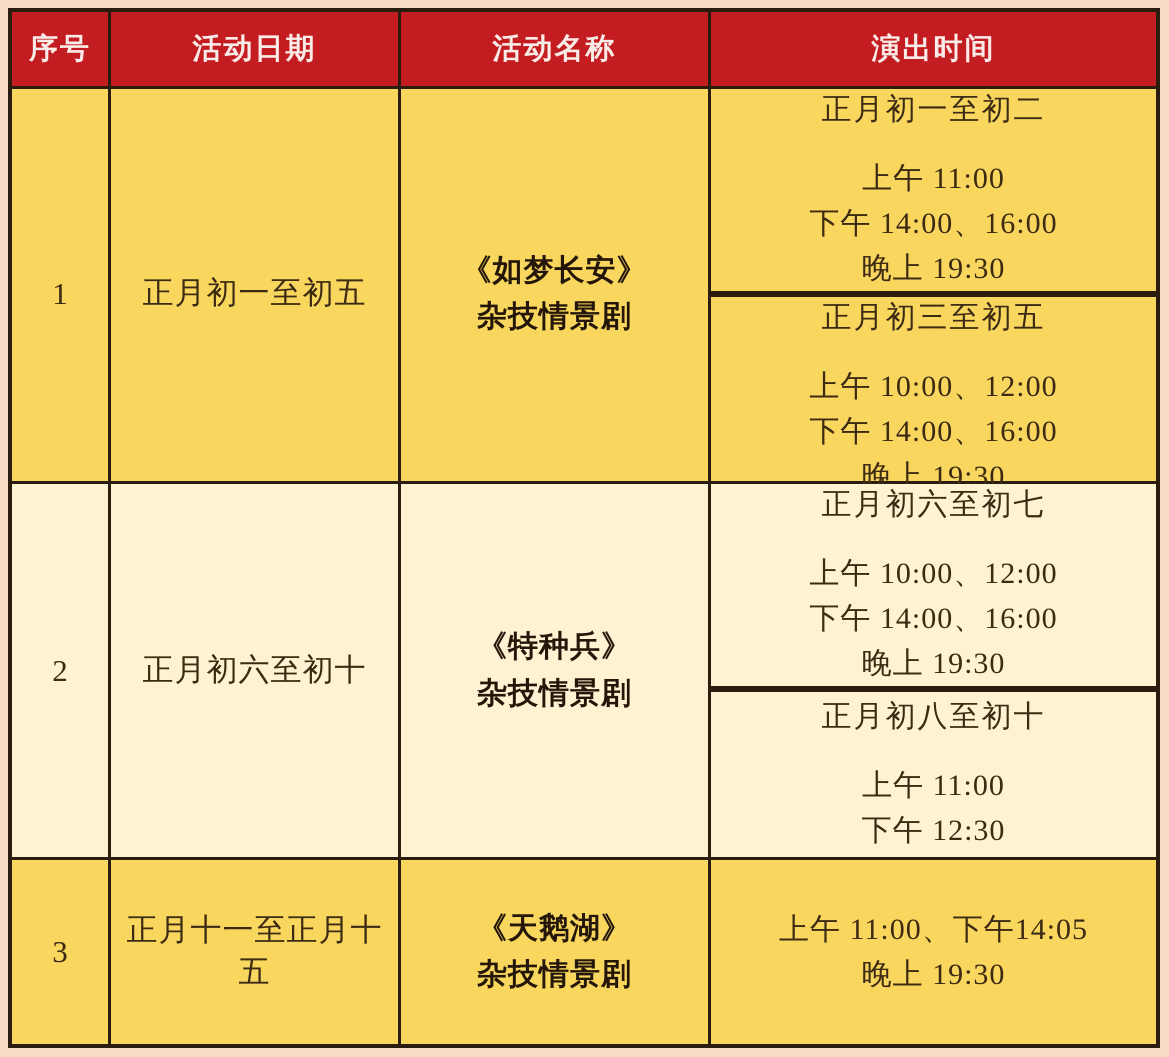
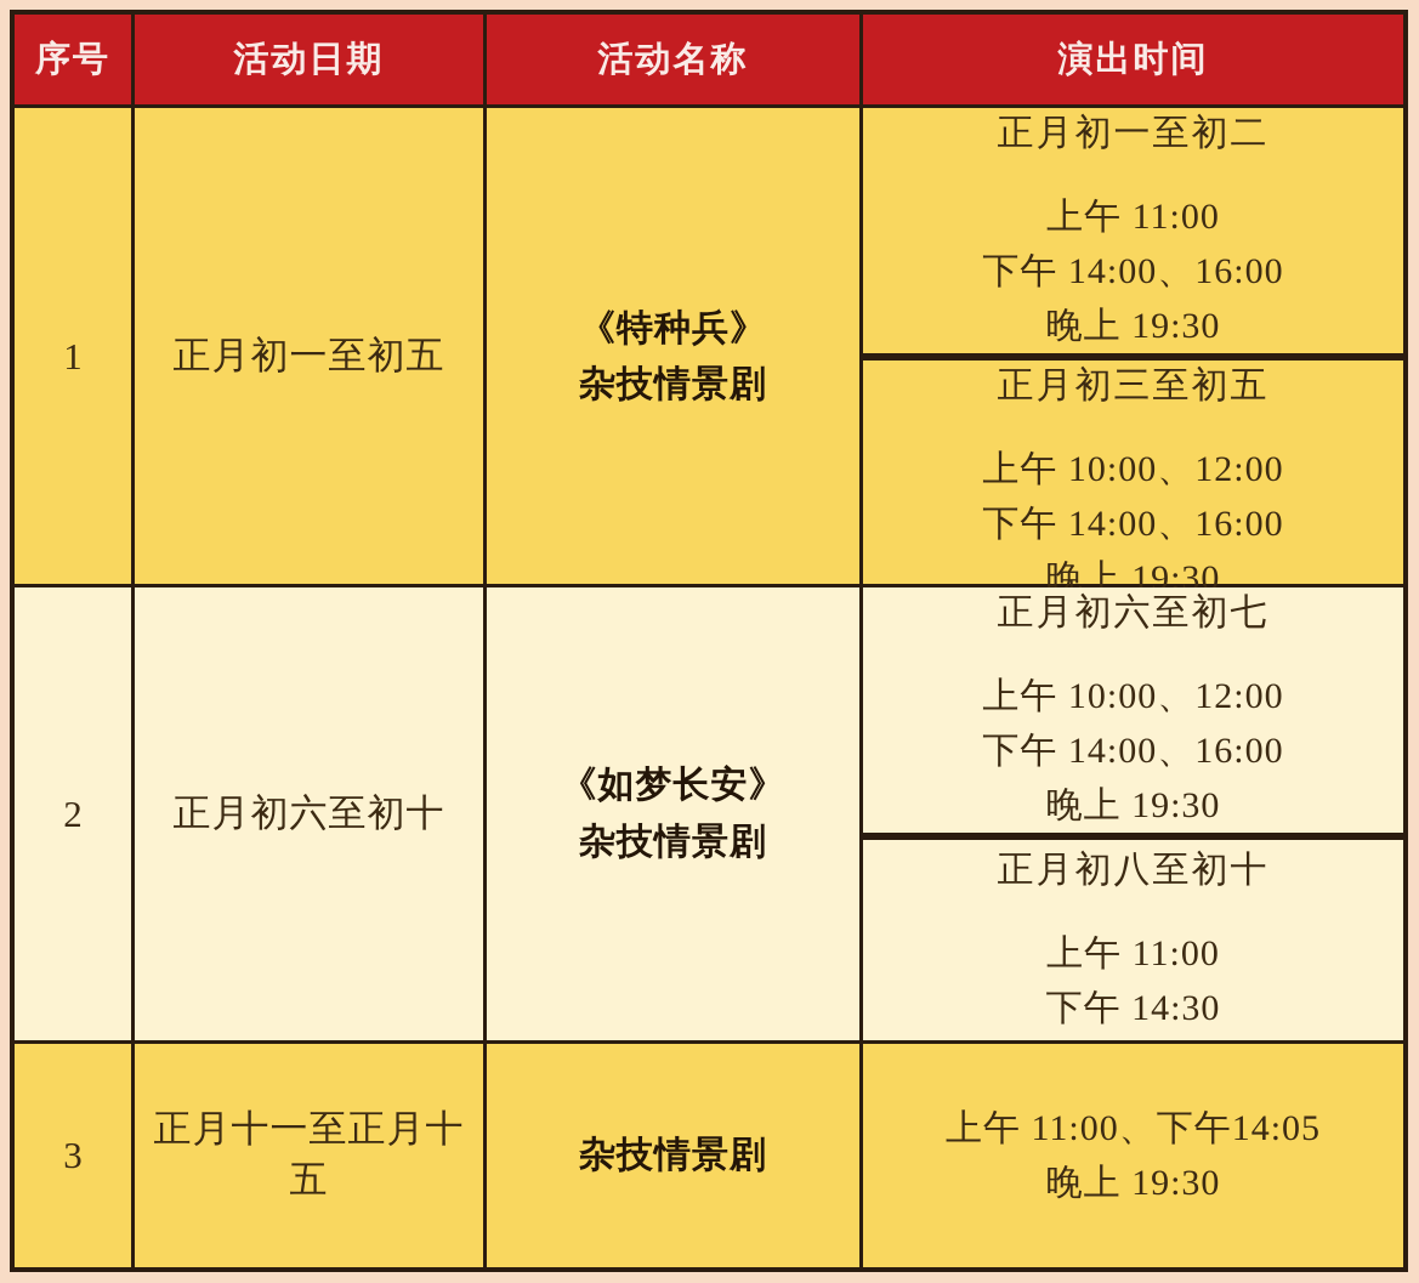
  序号
  活动日期
  活动名称
  演出时间
  1
  正月初一至初五
- 《如梦长安》
+ 《特种兵》
  杂技情景剧
  正月初一至初二
  上午 11:00
  下午 14:00、16:00
  晚上 19:30
  正月初三至初五
  上午 10:00、12:00
  下午 14:00、16:00
  晚上 19:30
  2
  正月初六至初十
- 《特种兵》
+ 《如梦长安》
  杂技情景剧
  正月初六至初七
  上午 10:00、12:00
  下午 14:00、16:00
  晚上 19:30
  正月初八至初十
  上午 11:00
- 下午 12:30
+ 下午 14:30
  3
  正月十一至正月十五
- 《天鹅湖》
  杂技情景剧
  上午 11:00、下午14:05
  晚上 19:30
